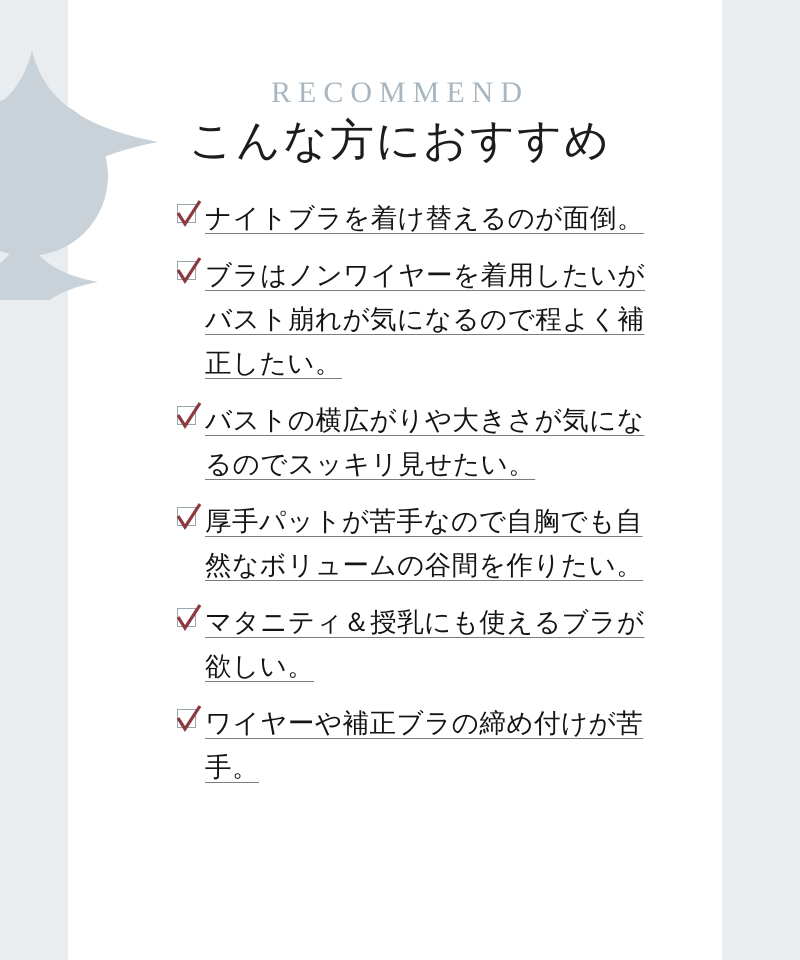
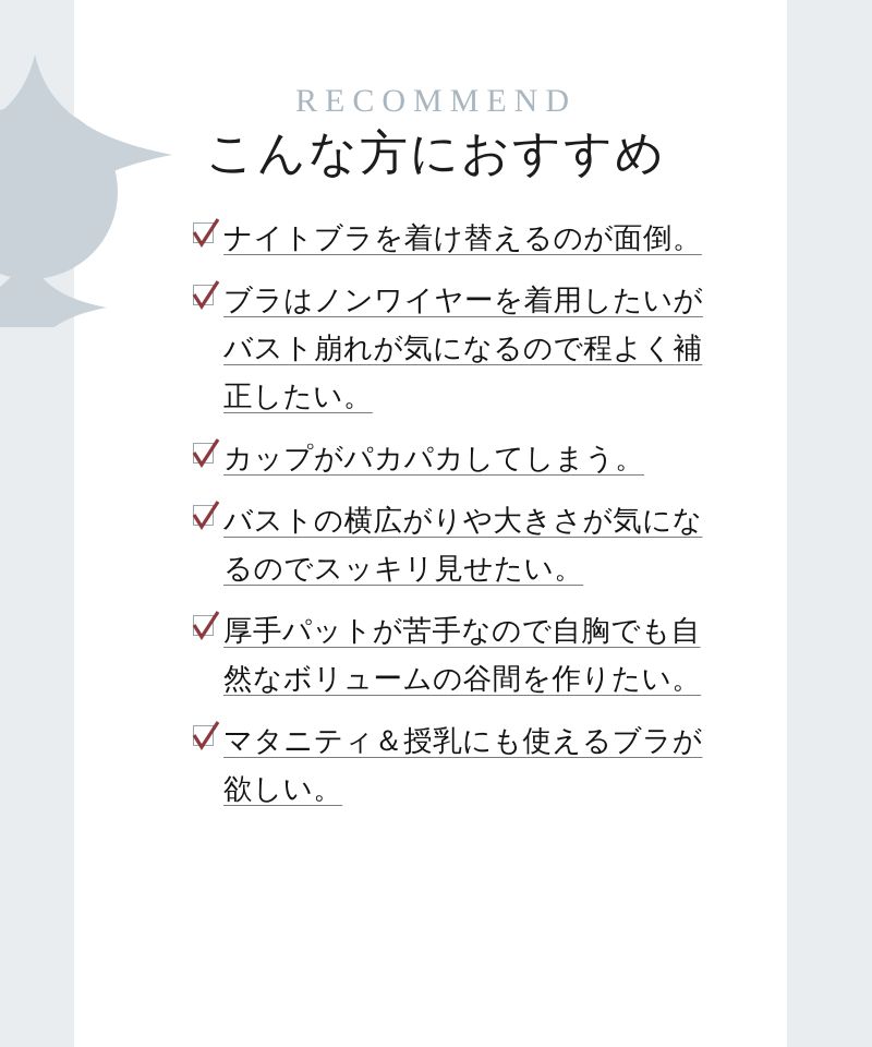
  RECOMMEND
  こんな方におすすめ
  ナイトブラを着け替えるのが面倒。
  ブラはノンワイヤーを着用したいがバスト崩れが気になるので程よく補正したい。
+ カップがパカパカしてしまう。
  バストの横広がりや大きさが気になるのでスッキリ見せたい。
  厚手パットが苦手なので自胸でも自然なボリュームの谷間を作りたい。
  マタニティ＆授乳にも使えるブラが欲しい。
- ワイヤーや補正ブラの締め付けが苦手。
